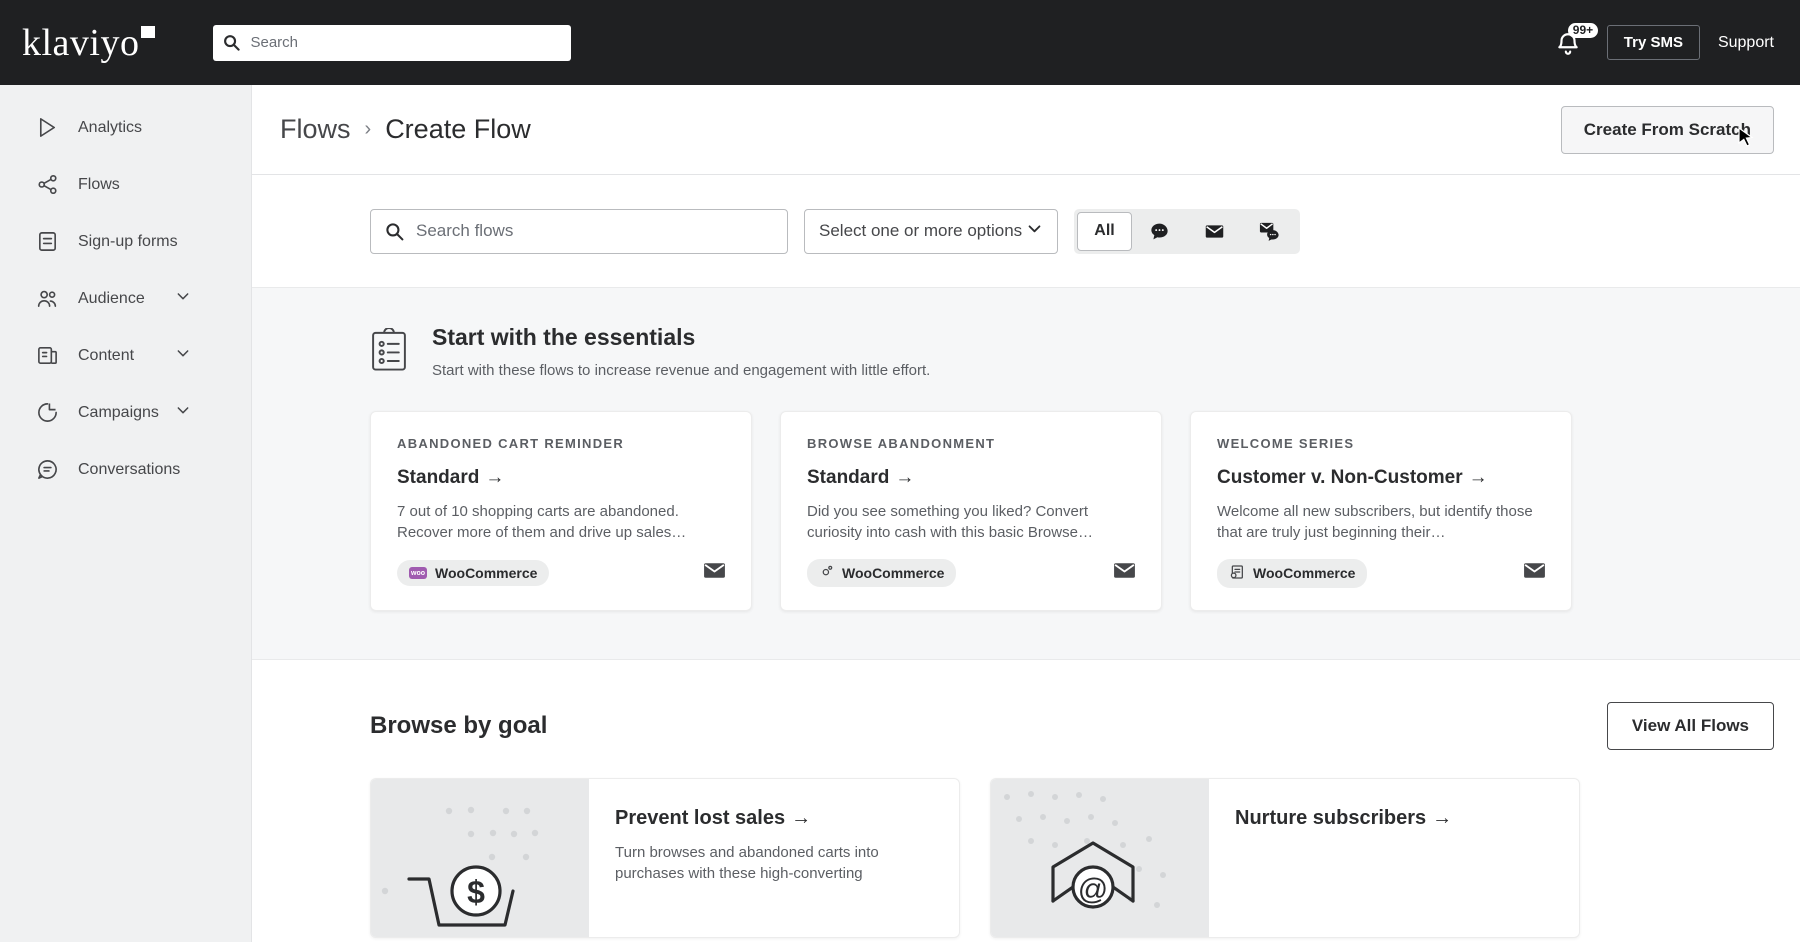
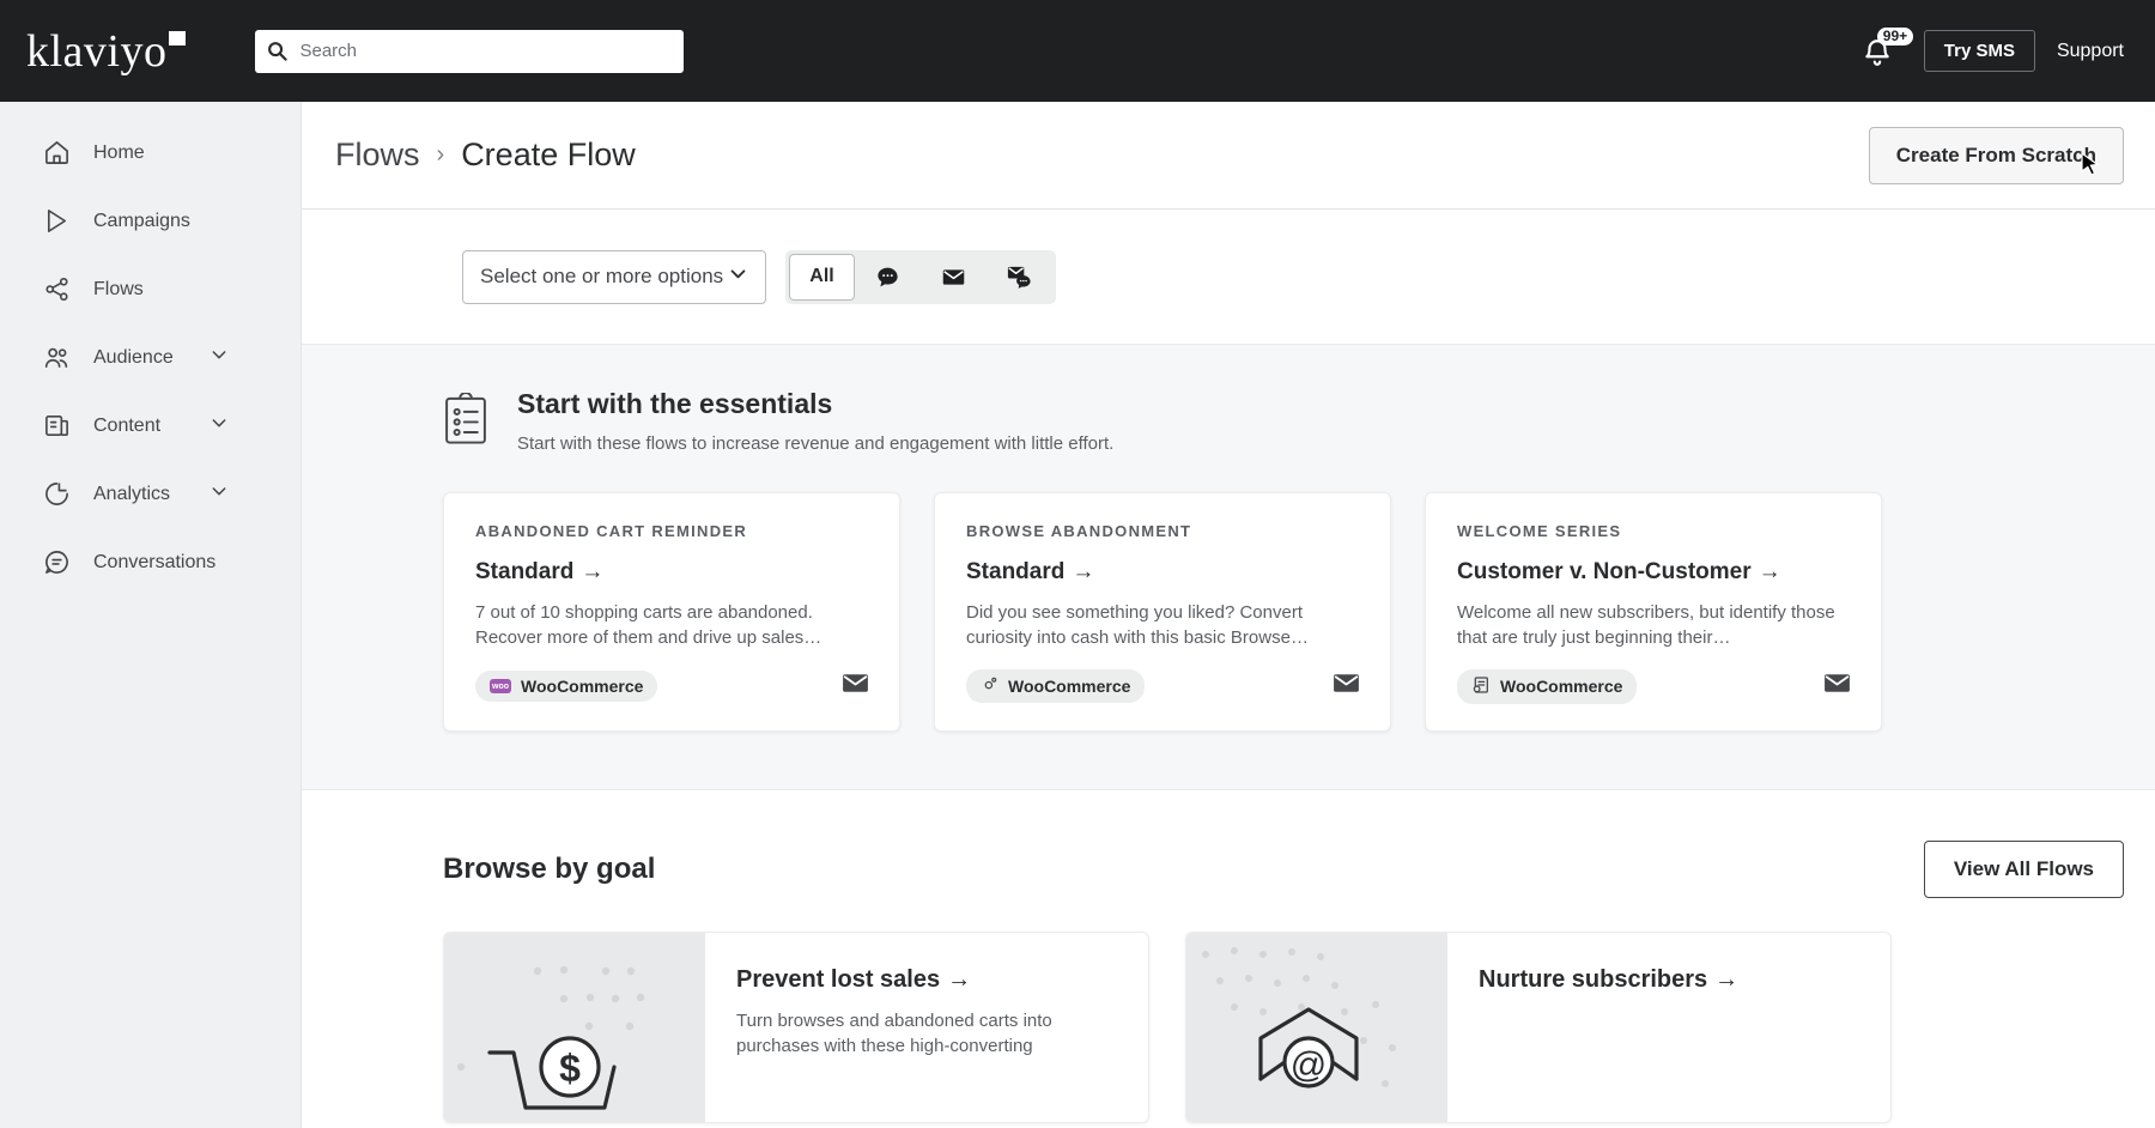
  klaviyo
  Search
  99+
  Try SMS
  Support
+ Home
- Analytics
+ Campaigns
  Flows
- Sign-up forms
  Audience
  Content
- Campaigns
+ Analytics
  Conversations
  Flows
  ›
  Create Flow
  Create From Scratch
- Search flows
  Select one or more options
  All
  Start with the essentials
  Start with these flows to increase revenue and engagement with little effort.
  ABANDONED CART REMINDER
  Standard →
  7 out of 10 shopping carts are abandoned. Recover more of them and drive up sales…
  WooCommerce
  BROWSE ABANDONMENT
  Standard →
  Did you see something you liked? Convert curiosity into cash with this basic Browse…
  WooCommerce
  WELCOME SERIES
  Customer v. Non-Customer →
  Welcome all new subscribers, but identify those that are truly just beginning their…
  WooCommerce
  Browse by goal
  View All Flows
  $
  Prevent lost sales →
  Turn browses and abandoned carts into purchases with these high-converting
  @
  Nurture subscribers →
